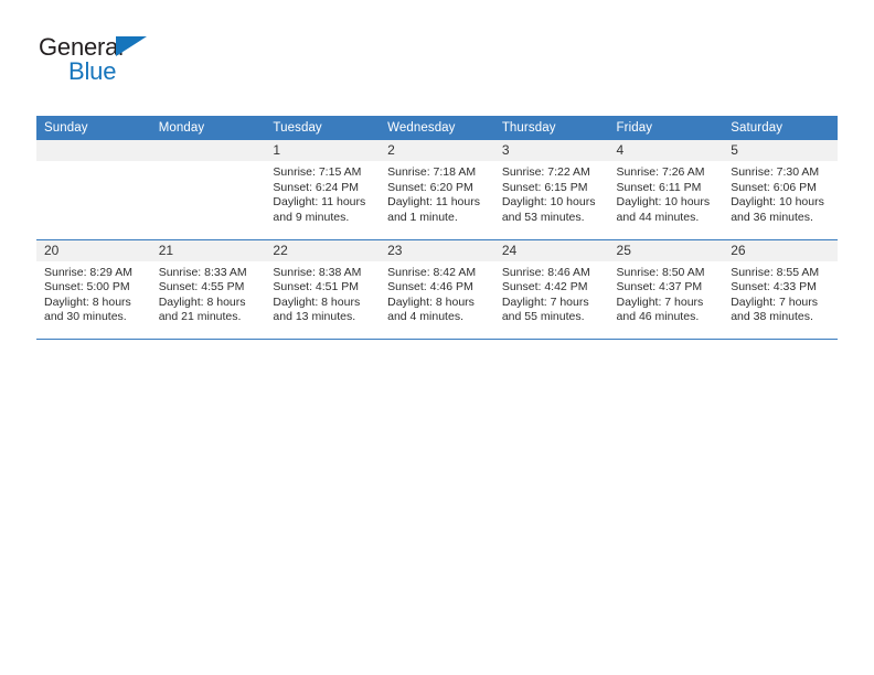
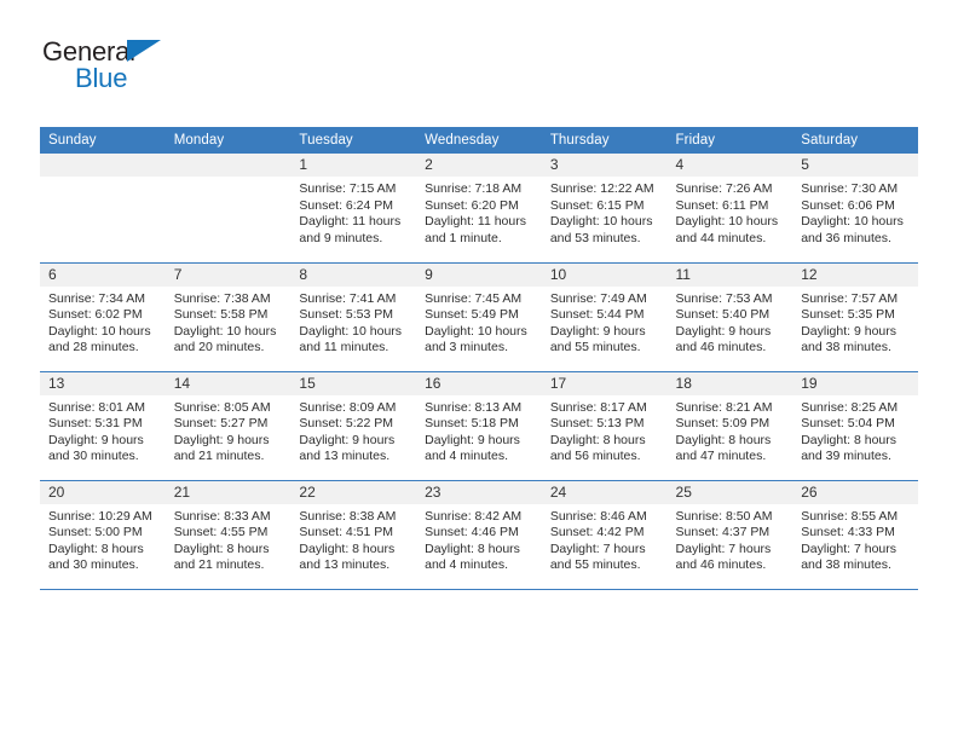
  General
  Blue
  Sunday	Monday	Tuesday	Wednesday	Thursday	Friday	Saturday
- 		1Sunrise: 7:15 AMSunset: 6:24 PMDaylight: 11 hours and 9 minutes.	2Sunrise: 7:18 AMSunset: 6:20 PMDaylight: 11 hours and 1 minute.	3Sunrise: 7:22 AMSunset: 6:15 PMDaylight: 10 hours and 53 minutes.	4Sunrise: 7:26 AMSunset: 6:11 PMDaylight: 10 hours and 44 minutes.	5Sunrise: 7:30 AMSunset: 6:06 PMDaylight: 10 hours and 36 minutes.
+ 		1Sunrise: 7:15 AMSunset: 6:24 PMDaylight: 11 hours and 9 minutes.	2Sunrise: 7:18 AMSunset: 6:20 PMDaylight: 11 hours and 1 minute.	3Sunrise: 12:22 AMSunset: 6:15 PMDaylight: 10 hours and 53 minutes.	4Sunrise: 7:26 AMSunset: 6:11 PMDaylight: 10 hours and 44 minutes.	5Sunrise: 7:30 AMSunset: 6:06 PMDaylight: 10 hours and 36 minutes.
+ 6Sunrise: 7:34 AMSunset: 6:02 PMDaylight: 10 hours and 28 minutes.	7Sunrise: 7:38 AMSunset: 5:58 PMDaylight: 10 hours and 20 minutes.	8Sunrise: 7:41 AMSunset: 5:53 PMDaylight: 10 hours and 11 minutes.	9Sunrise: 7:45 AMSunset: 5:49 PMDaylight: 10 hours and 3 minutes.	10Sunrise: 7:49 AMSunset: 5:44 PMDaylight: 9 hours and 55 minutes.	11Sunrise: 7:53 AMSunset: 5:40 PMDaylight: 9 hours and 46 minutes.	12Sunrise: 7:57 AMSunset: 5:35 PMDaylight: 9 hours and 38 minutes.
+ 13Sunrise: 8:01 AMSunset: 5:31 PMDaylight: 9 hours and 30 minutes.	14Sunrise: 8:05 AMSunset: 5:27 PMDaylight: 9 hours and 21 minutes.	15Sunrise: 8:09 AMSunset: 5:22 PMDaylight: 9 hours and 13 minutes.	16Sunrise: 8:13 AMSunset: 5:18 PMDaylight: 9 hours and 4 minutes.	17Sunrise: 8:17 AMSunset: 5:13 PMDaylight: 8 hours and 56 minutes.	18Sunrise: 8:21 AMSunset: 5:09 PMDaylight: 8 hours and 47 minutes.	19Sunrise: 8:25 AMSunset: 5:04 PMDaylight: 8 hours and 39 minutes.
- 20Sunrise: 8:29 AMSunset: 5:00 PMDaylight: 8 hours and 30 minutes.	21Sunrise: 8:33 AMSunset: 4:55 PMDaylight: 8 hours and 21 minutes.	22Sunrise: 8:38 AMSunset: 4:51 PMDaylight: 8 hours and 13 minutes.	23Sunrise: 8:42 AMSunset: 4:46 PMDaylight: 8 hours and 4 minutes.	24Sunrise: 8:46 AMSunset: 4:42 PMDaylight: 7 hours and 55 minutes.	25Sunrise: 8:50 AMSunset: 4:37 PMDaylight: 7 hours and 46 minutes.	26Sunrise: 8:55 AMSunset: 4:33 PMDaylight: 7 hours and 38 minutes.
+ 20Sunrise: 10:29 AMSunset: 5:00 PMDaylight: 8 hours and 30 minutes.	21Sunrise: 8:33 AMSunset: 4:55 PMDaylight: 8 hours and 21 minutes.	22Sunrise: 8:38 AMSunset: 4:51 PMDaylight: 8 hours and 13 minutes.	23Sunrise: 8:42 AMSunset: 4:46 PMDaylight: 8 hours and 4 minutes.	24Sunrise: 8:46 AMSunset: 4:42 PMDaylight: 7 hours and 55 minutes.	25Sunrise: 8:50 AMSunset: 4:37 PMDaylight: 7 hours and 46 minutes.	26Sunrise: 8:55 AMSunset: 4:33 PMDaylight: 7 hours and 38 minutes.
